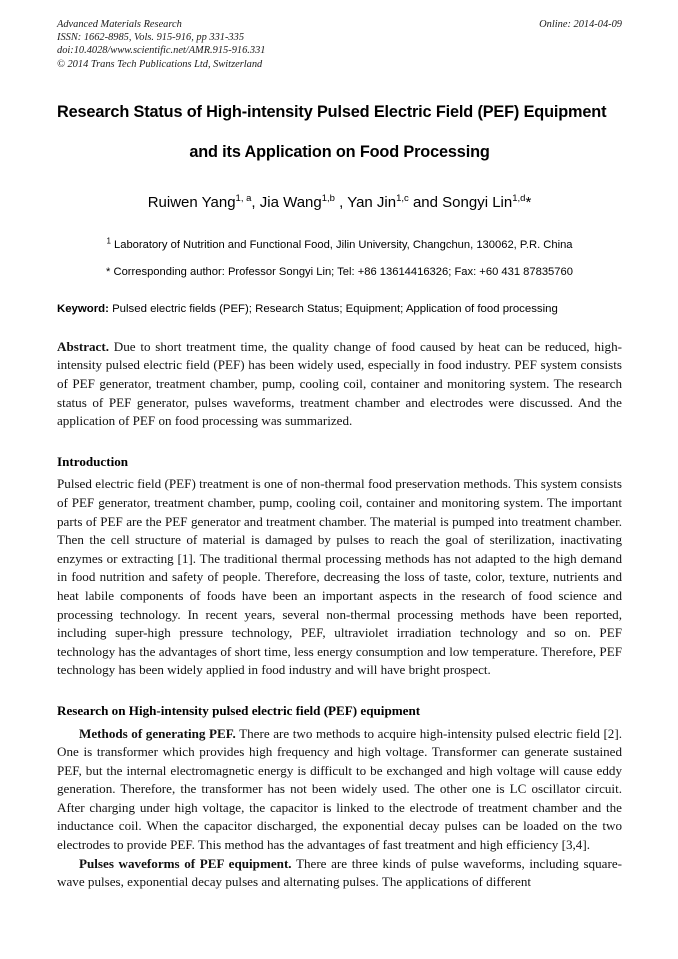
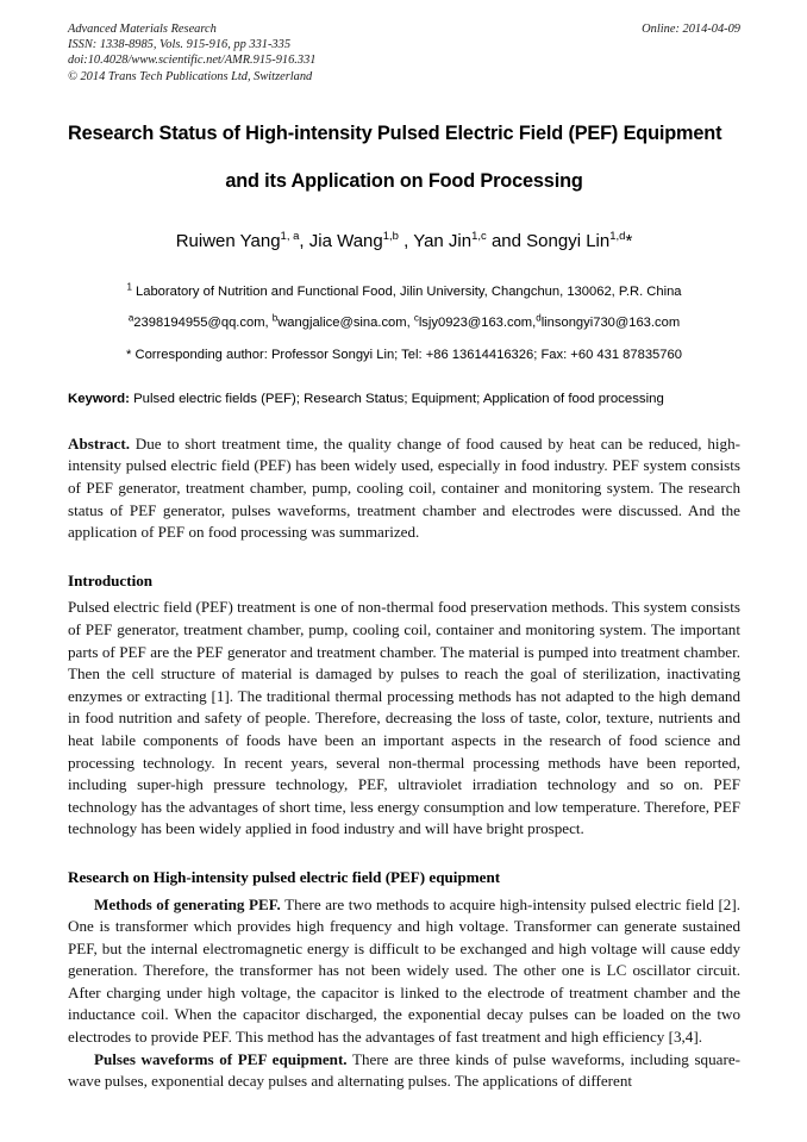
  Advanced Materials Research
- ISSN: 1662-8985, Vols. 915-916, pp 331-335
+ ISSN: 1338-8985, Vols. 915-916, pp 331-335
  doi:10.4028/www.scientific.net/AMR.915-916.331
  © 2014 Trans Tech Publications Ltd, Switzerland
  Online: 2014-04-09
  Research Status of High-intensity Pulsed Electric Field (PEF) Equipment
  and its Application on Food Processing
  Ruiwen Yang1, a, Jia Wang1,b , Yan Jin1,c and Songyi Lin1,d*
  1 Laboratory of Nutrition and Functional Food, Jilin University, Changchun, 130062, P.R. China
+ a2398194955@qq.com, bwangjalice@sina.com, clsjy0923@163.com,dlinsongyi730@163.com
  * Corresponding author: Professor Songyi Lin; Tel: +86 13614416326; Fax: +60 431 87835760
  Keyword: Pulsed electric fields (PEF); Research Status; Equipment; Application of food processing
  Abstract. Due to short treatment time, the quality change of food caused by heat can be reduced, high-intensity pulsed electric field (PEF) has been widely used, especially in food industry. PEF system consists of PEF generator, treatment chamber, pump, cooling coil, container and monitoring system. The research status of PEF generator, pulses waveforms, treatment chamber and electrodes were discussed. And the application of PEF on food processing was summarized.
  Introduction
  Pulsed electric field (PEF) treatment is one of non-thermal food preservation methods. This system consists of PEF generator, treatment chamber, pump, cooling coil, container and monitoring system. The important parts of PEF are the PEF generator and treatment chamber. The material is pumped into treatment chamber. Then the cell structure of material is damaged by pulses to reach the goal of sterilization, inactivating enzymes or extracting [1]. The traditional thermal processing methods has not adapted to the high demand in food nutrition and safety of people. Therefore, decreasing the loss of taste, color, texture, nutrients and heat labile components of foods have been an important aspects in the research of food science and processing technology. In recent years, several non-thermal processing methods have been reported, including super-high pressure technology, PEF, ultraviolet irradiation technology and so on. PEF technology has the advantages of short time, less energy consumption and low temperature. Therefore, PEF technology has been widely applied in food industry and will have bright prospect.
  Research on High-intensity pulsed electric field (PEF) equipment
  Methods of generating PEF. There are two methods to acquire high-intensity pulsed electric field [2]. One is transformer which provides high frequency and high voltage. Transformer can generate sustained PEF, but the internal electromagnetic energy is difficult to be exchanged and high voltage will cause eddy generation. Therefore, the transformer has not been widely used. The other one is LC oscillator circuit. After charging under high voltage, the capacitor is linked to the electrode of treatment chamber and the inductance coil. When the capacitor discharged, the exponential decay pulses can be loaded on the two electrodes to provide PEF. This method has the advantages of fast treatment and high efficiency [3,4].
  Pulses waveforms of PEF equipment. There are three kinds of pulse waveforms, including square-wave pulses, exponential decay pulses and alternating pulses. The applications of different
